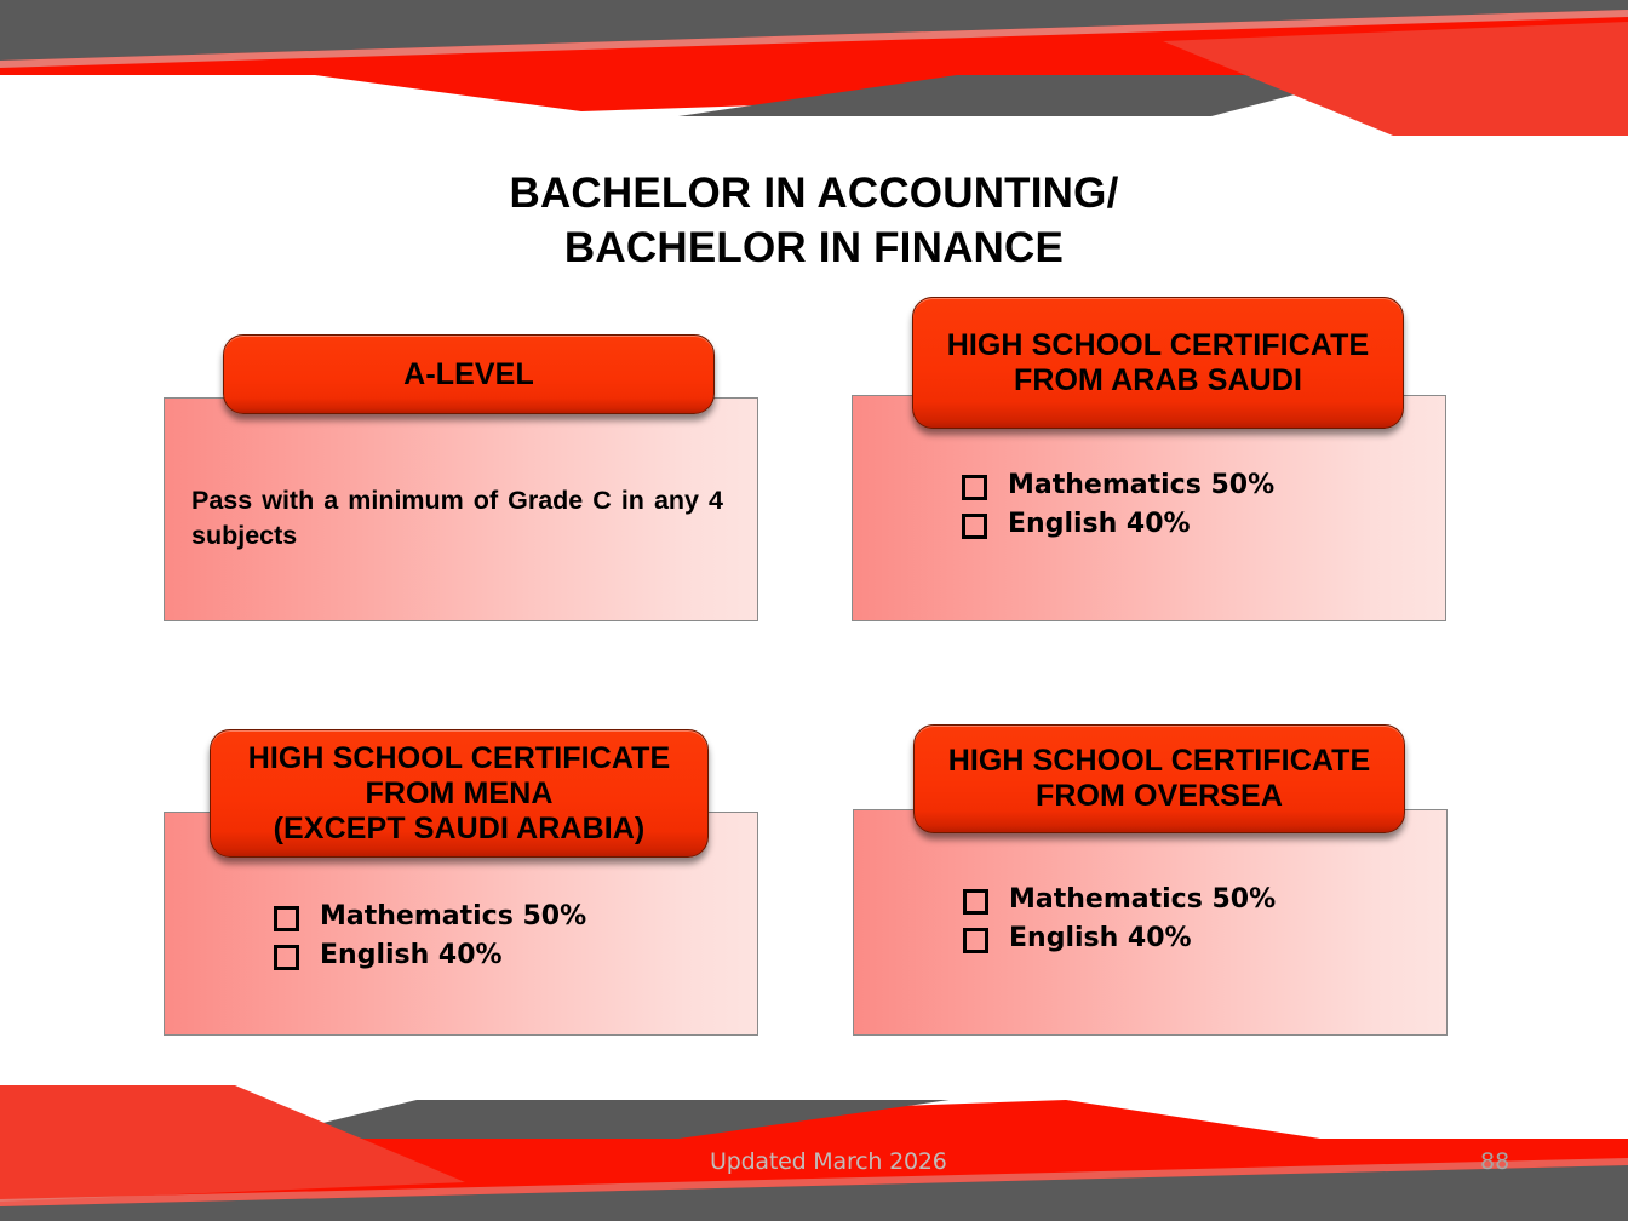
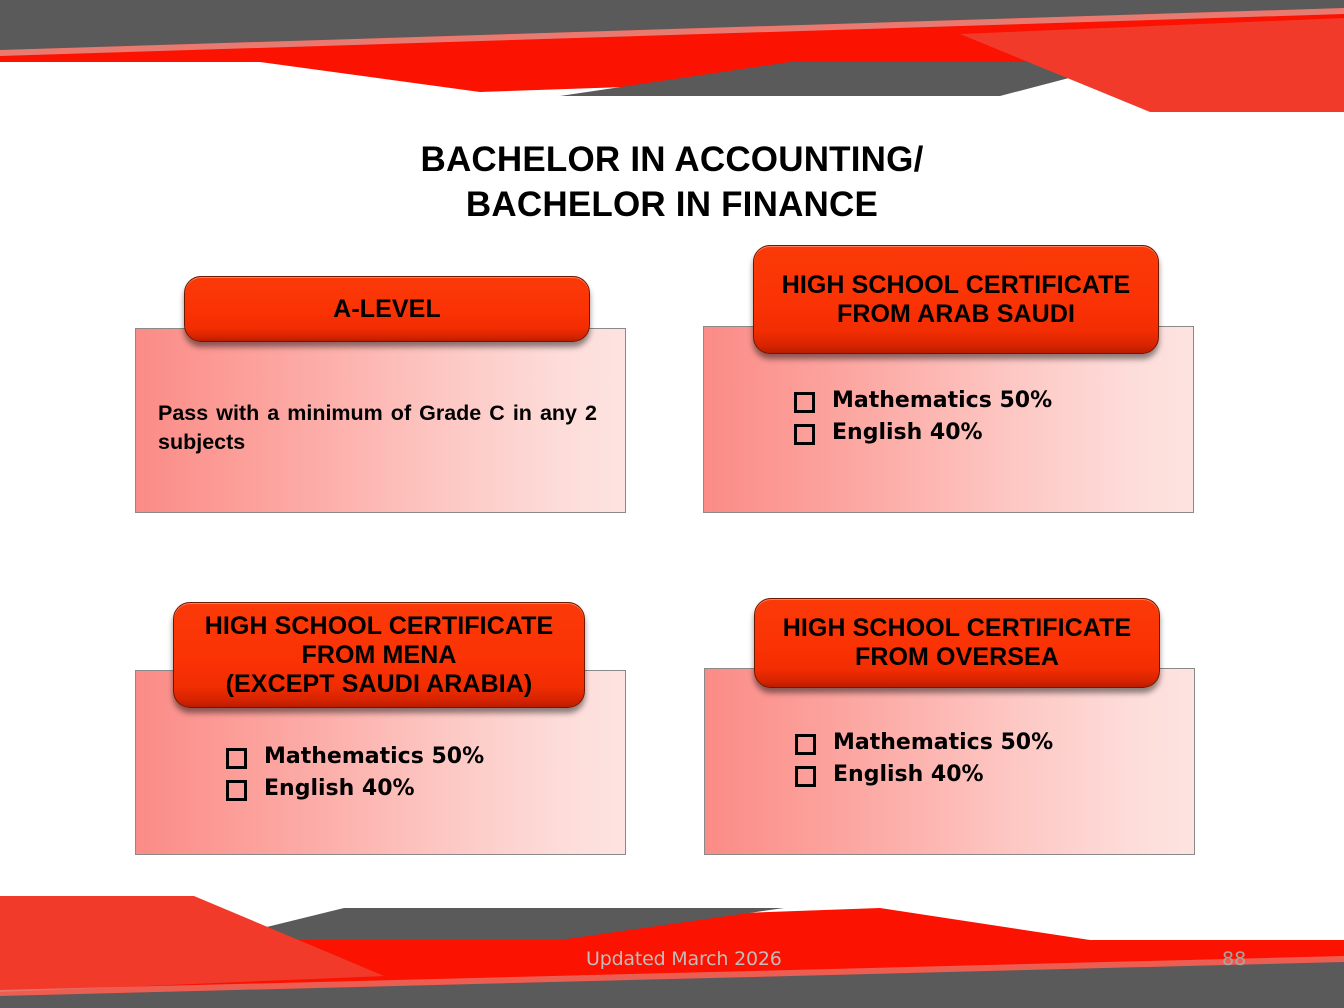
  BACHELOR IN ACCOUNTING/
  BACHELOR IN FINANCE
- Pass with a minimum of Grade C in any 4 subjects
+ Pass with a minimum of Grade C in any 2 subjects
  A-LEVEL
  Mathematics 50%
  English 40%
  HIGH SCHOOL CERTIFICATE
  FROM ARAB SAUDI
  Mathematics 50%
  English 40%
  HIGH SCHOOL CERTIFICATE
  FROM MENA
  (EXCEPT SAUDI ARABIA)
  Mathematics 50%
  English 40%
  HIGH SCHOOL CERTIFICATE
  FROM OVERSEA
  Updated March 2026
  88
